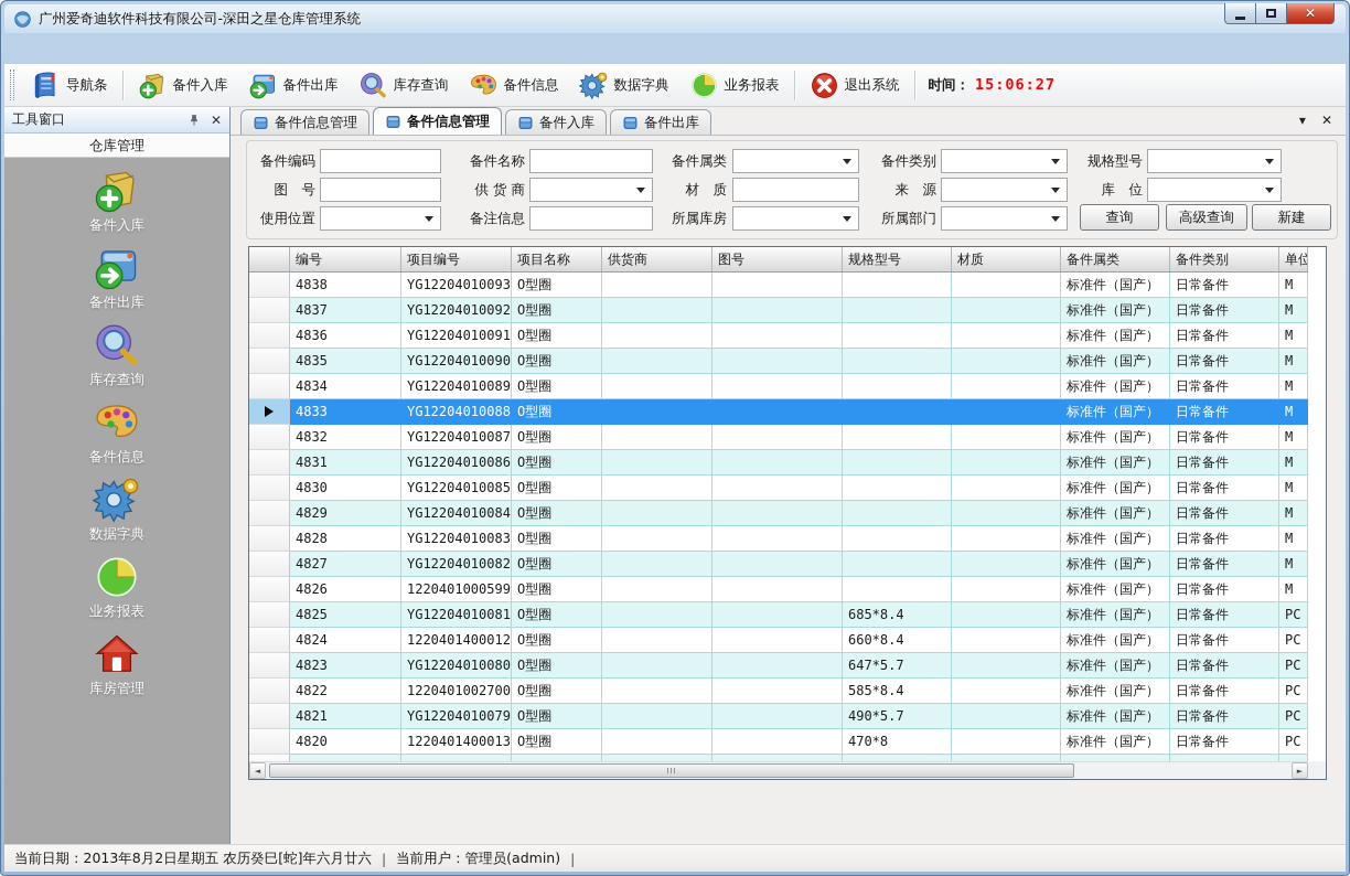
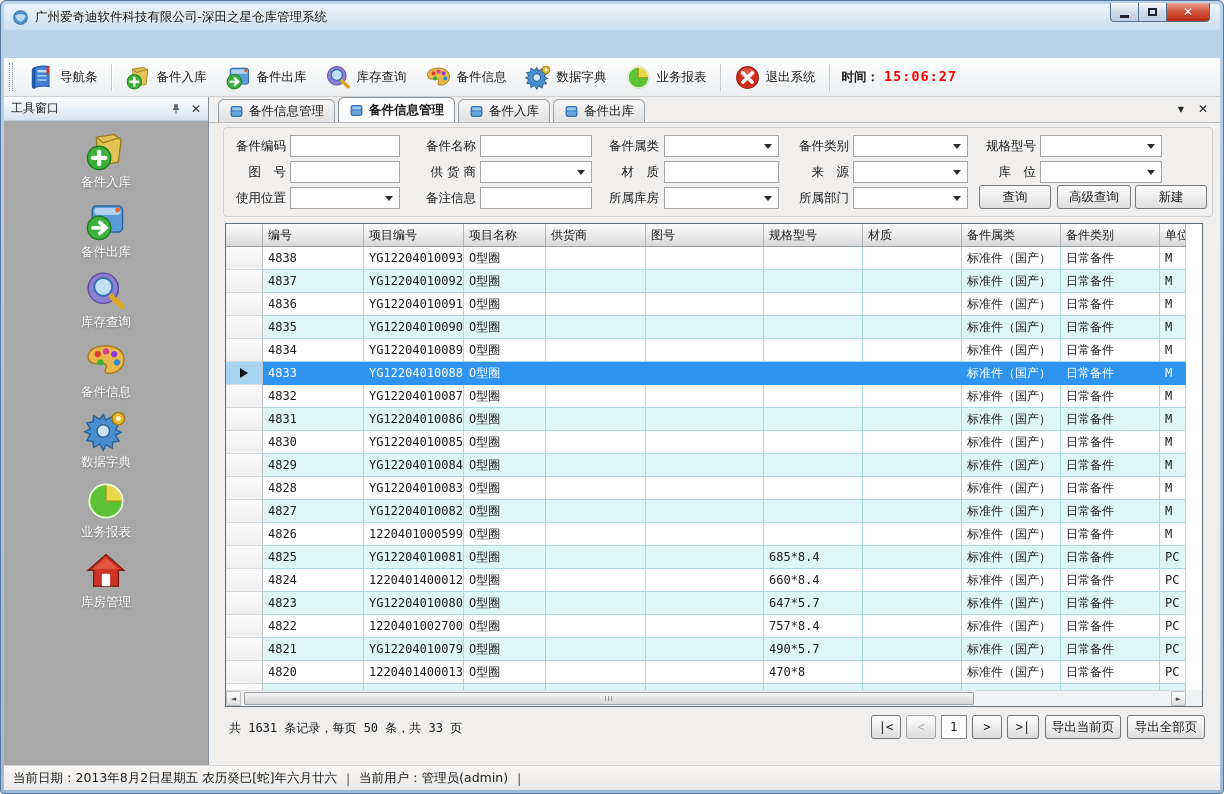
  广州爱奇迪软件科技有限公司-深田之星仓库管理系统
  ✕
  导航条
  备件入库
  备件出库
  库存查询
  备件信息
  数据字典
  业务报表
  退出系统
  时间：
  15:06:27
  工具窗口
  ✕
- 仓库管理
  备件入库
  备件出库
  库存查询
  备件信息
  数据字典
  业务报表
  库房管理
  备件信息管理
  备件信息管理
  备件入库
  备件出库
  ▾
  ✕
  备件编码
  备件名称
  备件属类
  备件类别
  规格型号
  图 号
  供 货 商
  材 质
  来 源
  库 位
  使用位置
  备注信息
  所属库房
  所属部门
  查询
  高级查询
  新建
  编号
  项目编号
  项目名称
  供货商
  图号
  规格型号
  材质
  备件属类
  备件类别
  单位
  4838
  YG12204010093
  O型圈
  标准件（国产）
  日常备件
  M
  4837
  YG12204010092
  O型圈
  标准件（国产）
  日常备件
  M
  4836
  YG12204010091
  O型圈
  标准件（国产）
  日常备件
  M
  4835
  YG12204010090
  O型圈
  标准件（国产）
  日常备件
  M
  4834
  YG12204010089
  O型圈
  标准件（国产）
  日常备件
  M
  4833
  YG12204010088
  O型圈
  标准件（国产）
  日常备件
  M
  4832
  YG12204010087
  O型圈
  标准件（国产）
  日常备件
  M
  4831
  YG12204010086
  O型圈
  标准件（国产）
  日常备件
  M
  4830
  YG12204010085
  O型圈
  标准件（国产）
  日常备件
  M
  4829
  YG12204010084
  O型圈
  标准件（国产）
  日常备件
  M
  4828
  YG12204010083
  O型圈
  标准件（国产）
  日常备件
  M
  4827
  YG12204010082
  O型圈
  标准件（国产）
  日常备件
  M
  4826
  1220401000599
  O型圈
  标准件（国产）
  日常备件
  M
  4825
  YG12204010081
  O型圈
  685*8.4
  标准件（国产）
  日常备件
  PC
  4824
  1220401400012
  O型圈
  660*8.4
  标准件（国产）
  日常备件
  PC
  4823
  YG12204010080
  O型圈
  647*5.7
  标准件（国产）
  日常备件
  PC
  4822
  1220401002700
  O型圈
- 585*8.4
+ 757*8.4
  标准件（国产）
  日常备件
  PC
  4821
  YG12204010079
  O型圈
  490*5.7
  标准件（国产）
  日常备件
  PC
  4820
  1220401400013
  O型圈
  470*8
  标准件（国产）
  日常备件
  PC
  ◄
  ►
+ 共 1631 条记录，每页 50 条，共 33 页
+ |<
+ <
+ 1
+ >
+ >|
+ 导出当前页
+ 导出全部页
  当前日期：2013年8月2日星期五 农历癸巳[蛇]年六月廿六
  |
  当前用户：管理员(admin)
  |
